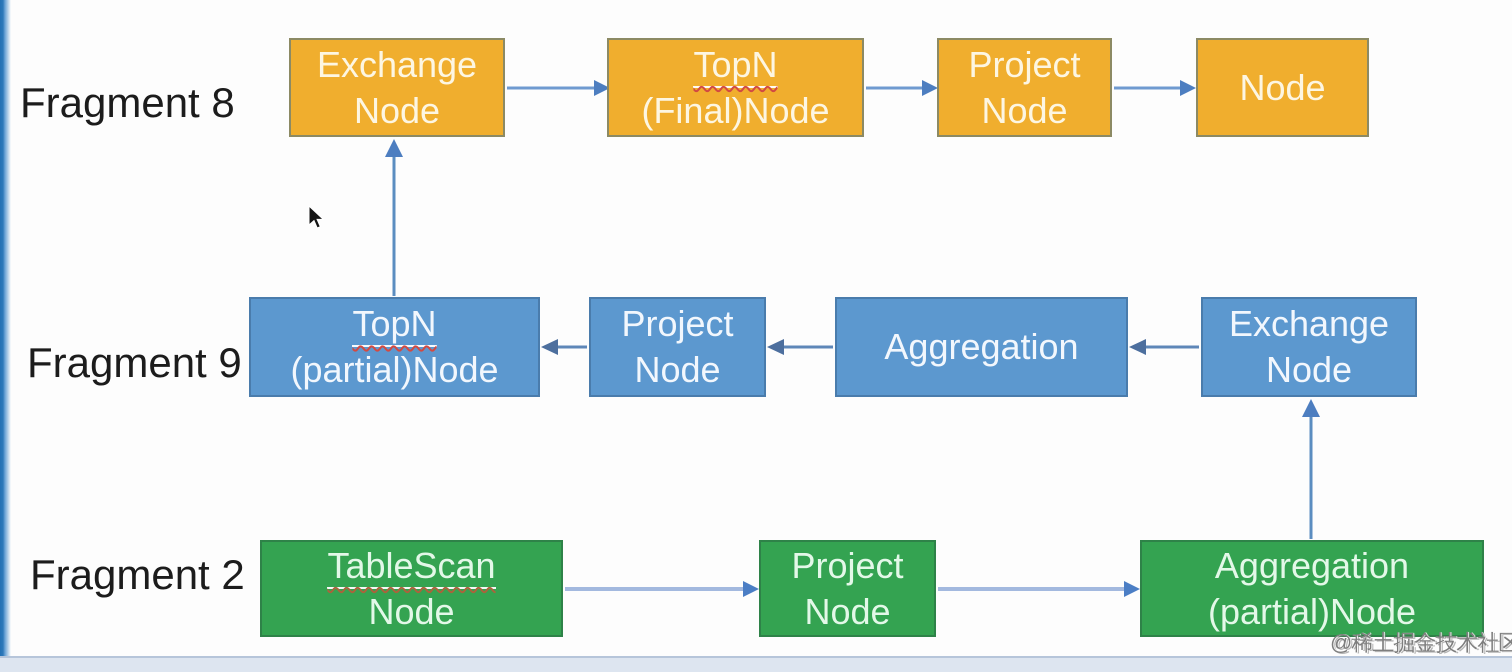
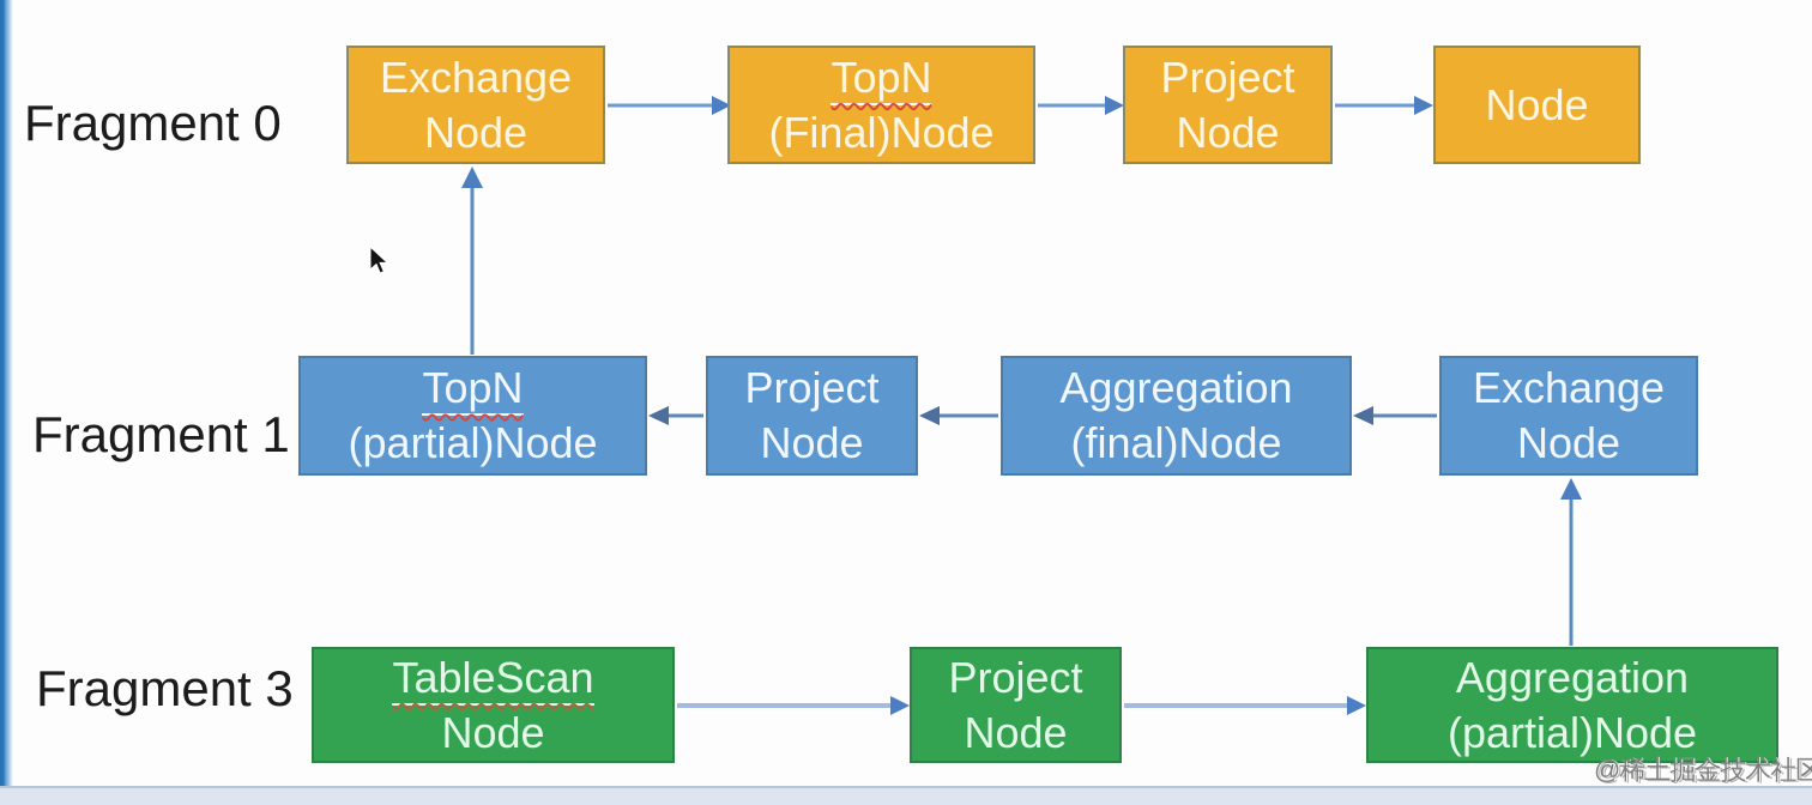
- Fragment 8
+ Fragment 0
- Fragment 9
+ Fragment 1
- Fragment 2
+ Fragment 3
  Exchange
  Node
  TopN
  (Final)Node
  Project
  Node
  Node
  TopN
  (partial)Node
  Project
  Node
  Aggregation
+ (final)Node
  Exchange
  Node
  TableScan
  Node
  Project
  Node
  Aggregation
  (partial)Node
  @稀土掘金技术社区
